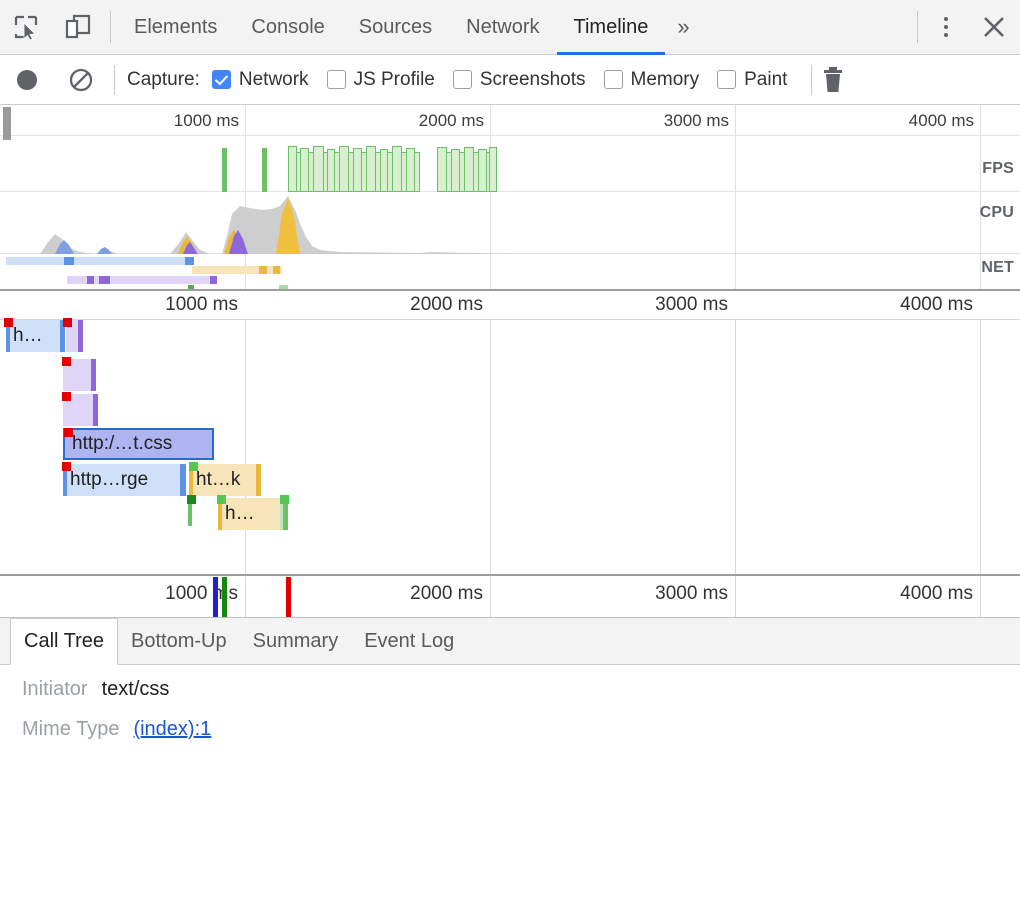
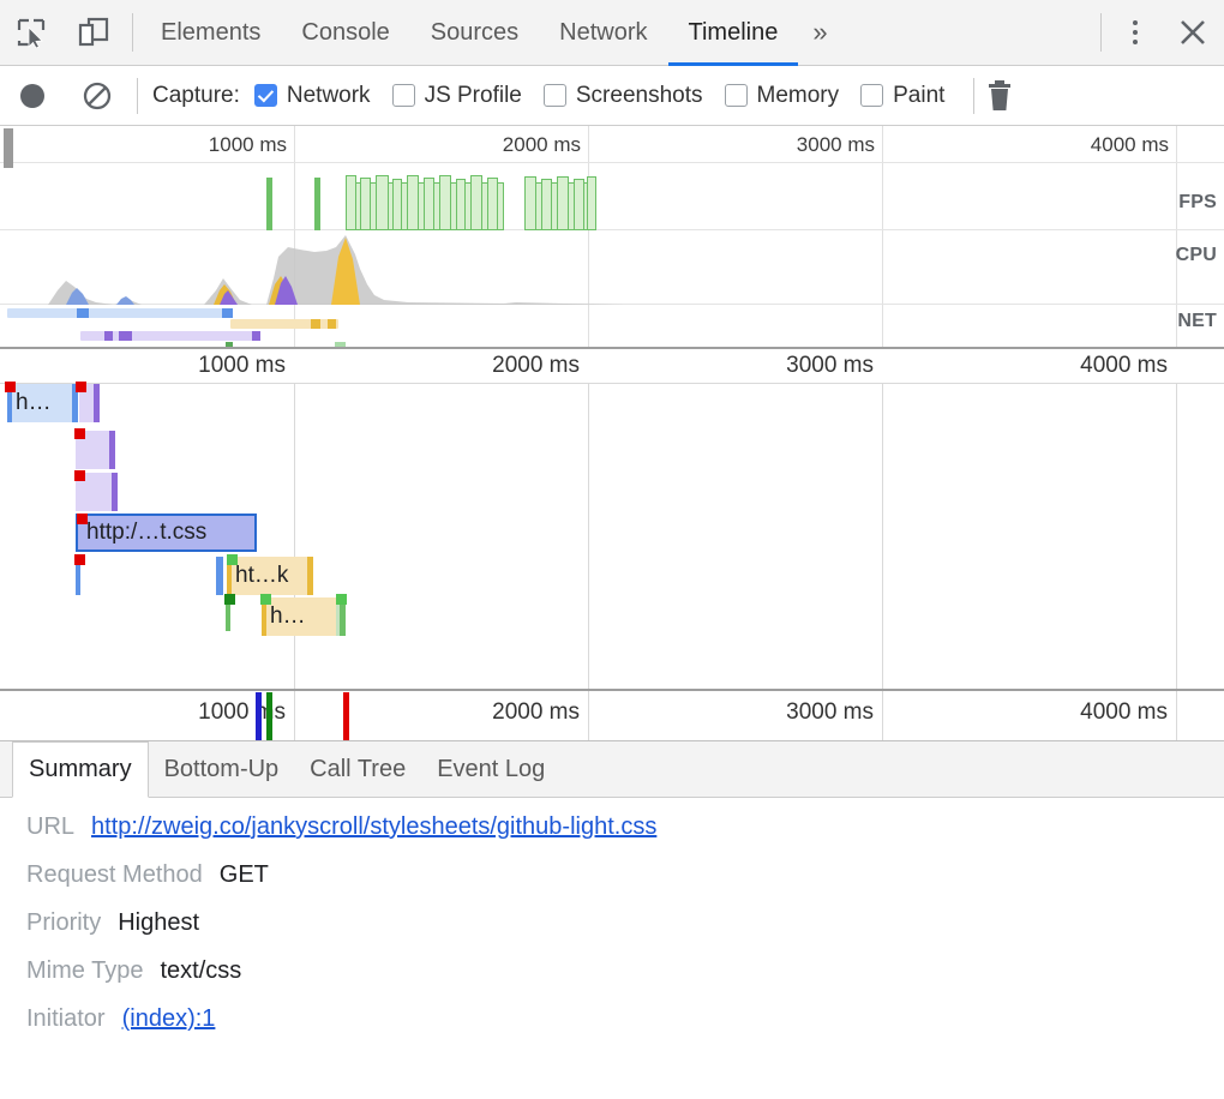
  Elements
  Console
  Sources
  Network
  Timeline
  »
  Capture:
  Network
  JS Profile
  Screenshots
  Memory
  Paint
  1000 ms
  2000 ms
  3000 ms
  4000 ms
  FPS
  CPU
  NET
  1000 ms
  2000 ms
  3000 ms
  4000 ms
  h…
  http:/…t.css
- http…rge
  ht…k
  h…
  1000 ms
  2000 ms
  3000 ms
  4000 ms
- Call Tree
+ Summary
  Bottom-Up
- Summary
+ Call Tree
  Event Log
+ URL
+ http://zweig.co/jankyscroll/stylesheets/github-light.css
+ Request Method
+ GET
+ Priority
+ Highest
- Initiator
+ Mime Type
  text/css
- Mime Type
+ Initiator
  (index):1
